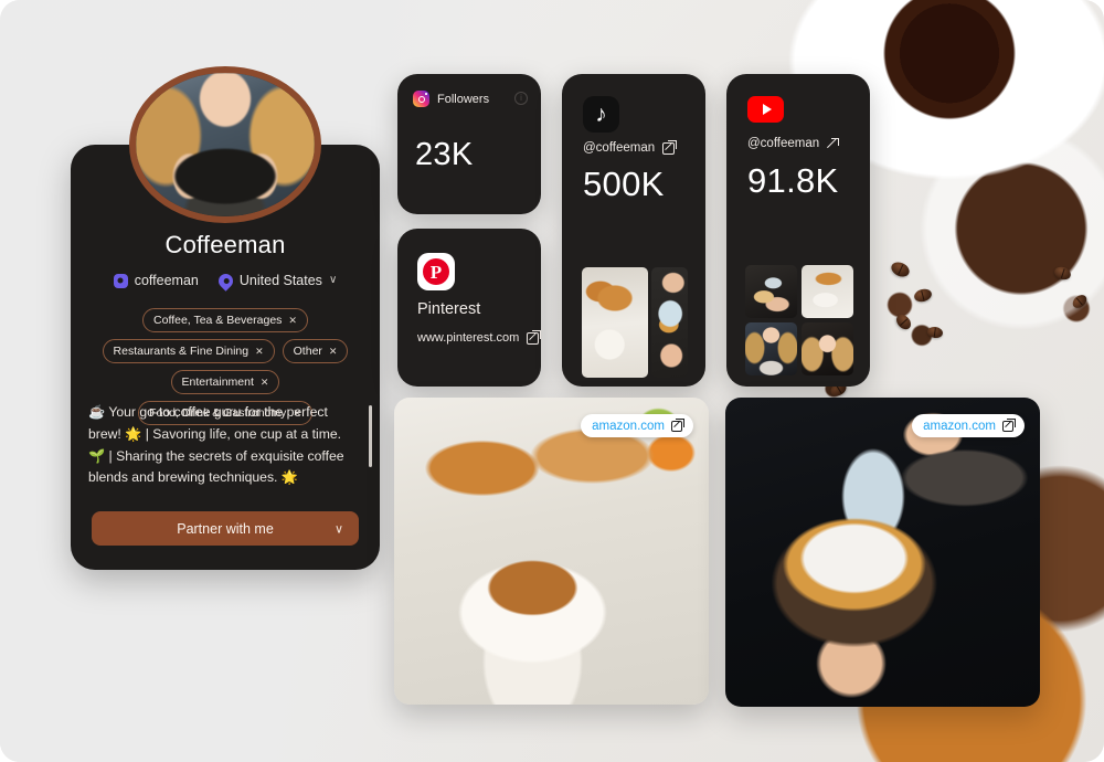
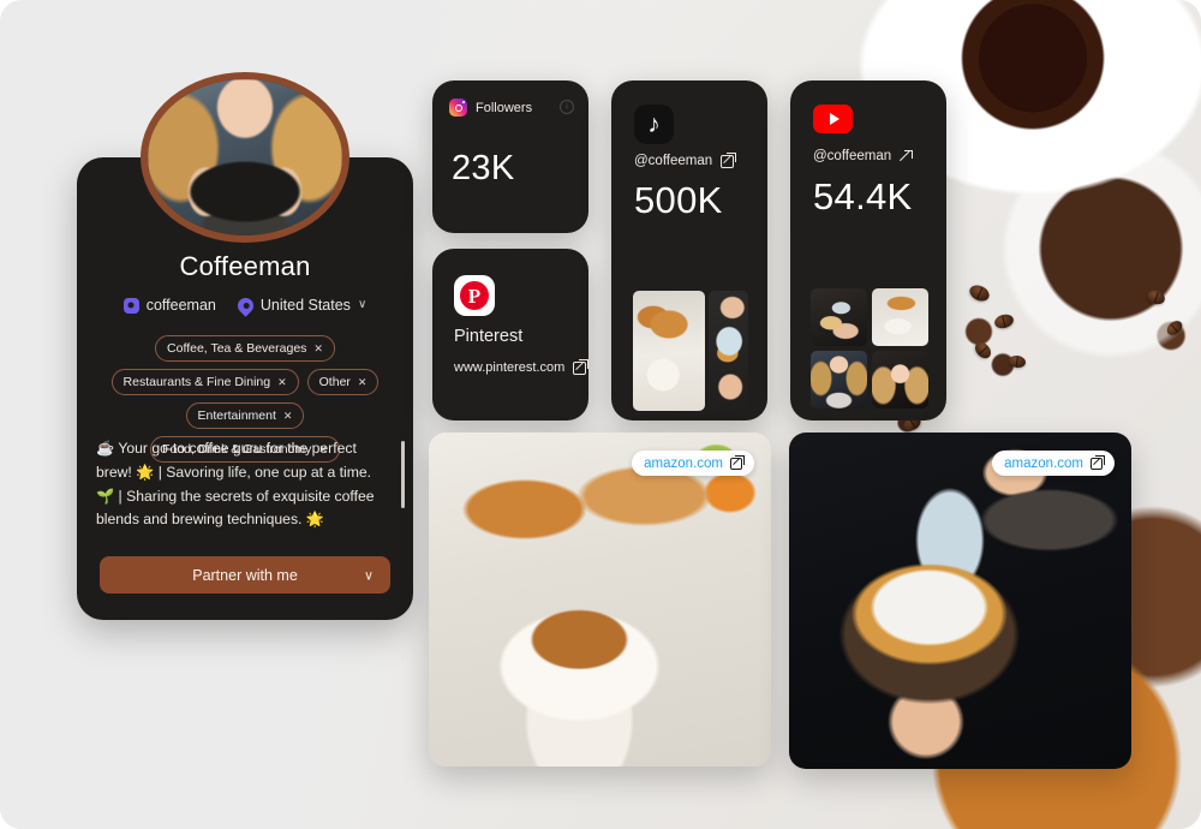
  Coffeeman
  coffeeman
  United States
  ∨
  Coffee, Tea & Beverages
  ✕
  Restaurants & Fine Dining
  ✕
  Other
  ✕
  Entertainment
  ✕
  Food, Drink & Gastronomy
  ✕
  ☕ Your go-to coffee guru for the perfect brew! 🌟 | Savoring life, one cup at a time. 🌱 | Sharing the secrets of exquisite coffee blends and brewing techniques. 🌟
  Partner with me
  ∨
  Followers
  23K
  P
  Pinterest
  www.pinterest.com
  ♪
  @coffeeman
  500K
  @coffeeman
- 91.8K
+ 54.4K
  amazon.com
  amazon.com
